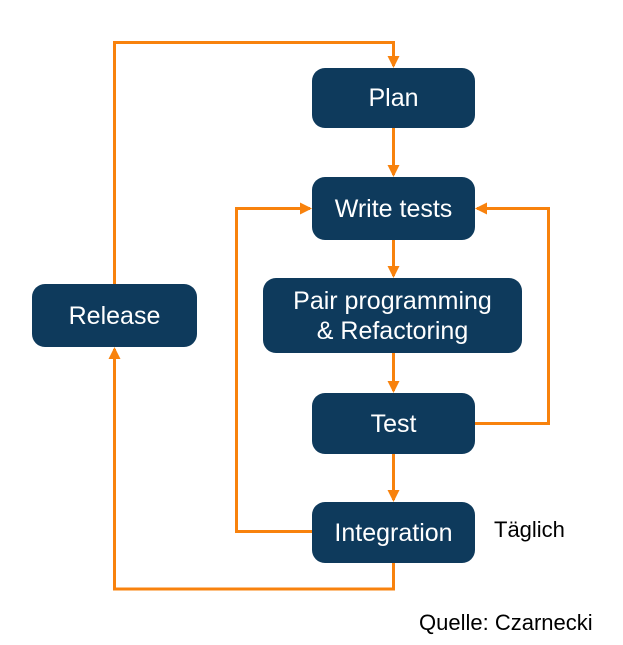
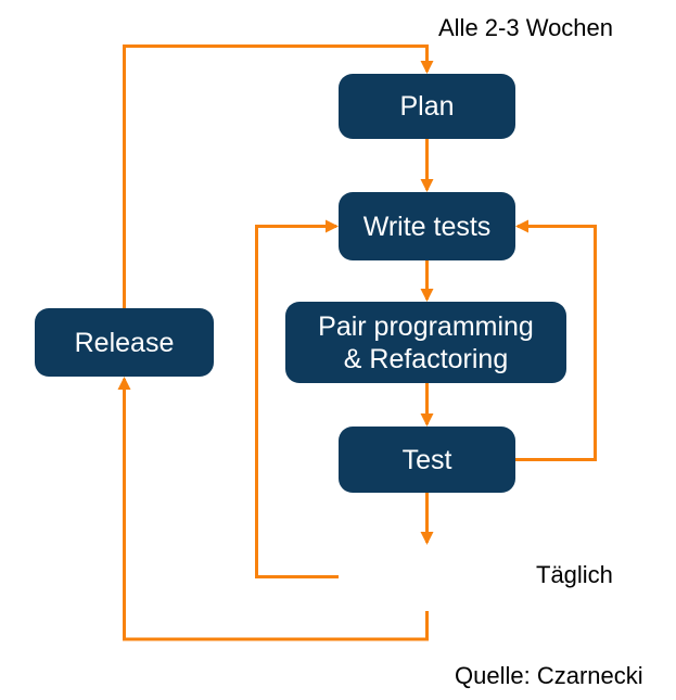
  Plan
  Write tests
  Pair programming
  & Refactoring
  Test
- Integration
  Release
+ Alle 2-3 Wochen
  Täglich
  Quelle: Czarnecki
